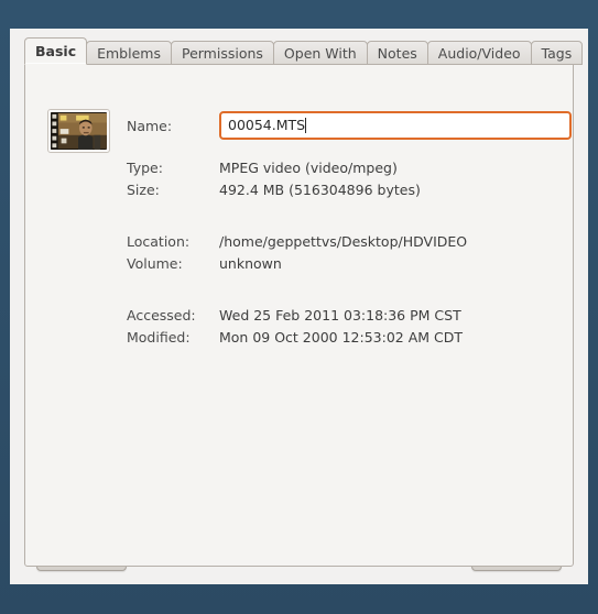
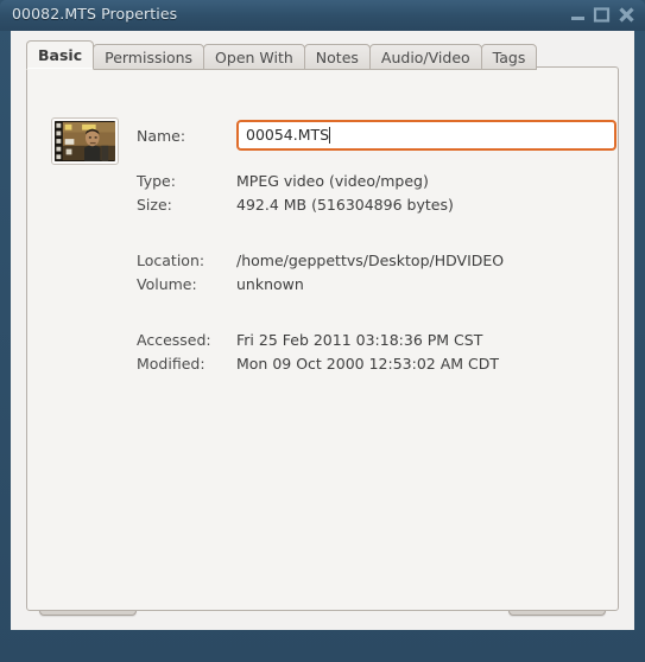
+ 00082.MTS Properties
  Basic
- Emblems
  Permissions
  Open With
  Notes
  Audio/Video
  Tags
  Name:
  00054.MTS
  Type:
  MPEG video (video/mpeg)
  Size:
  492.4 MB (516304896 bytes)
  Location:
  /home/geppettvs/Desktop/HDVIDEO
  Volume:
  unknown
  Accessed:
- Wed 25 Feb 2011 03:18:36 PM CST
+ Fri 25 Feb 2011 03:18:36 PM CST
  Modified:
  Mon 09 Oct 2000 12:53:02 AM CDT
